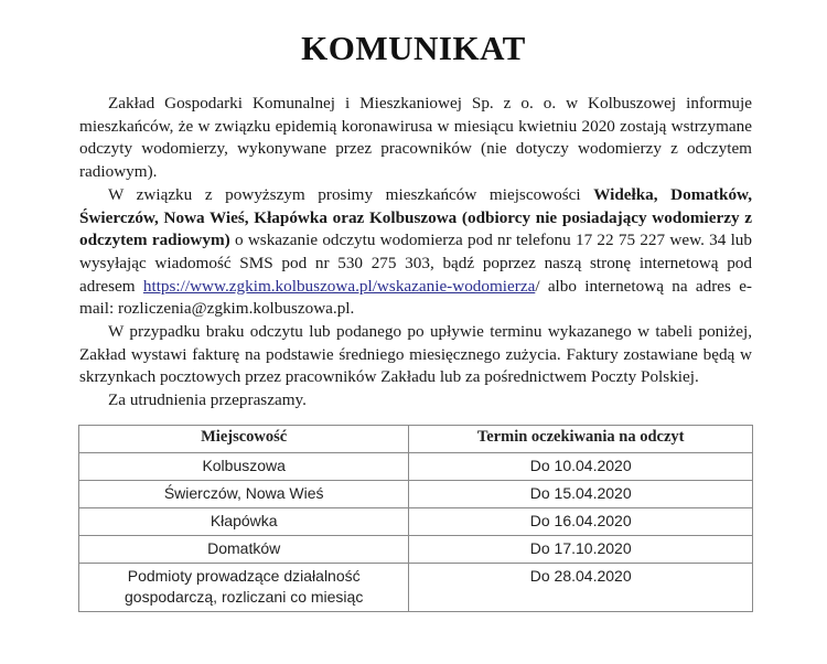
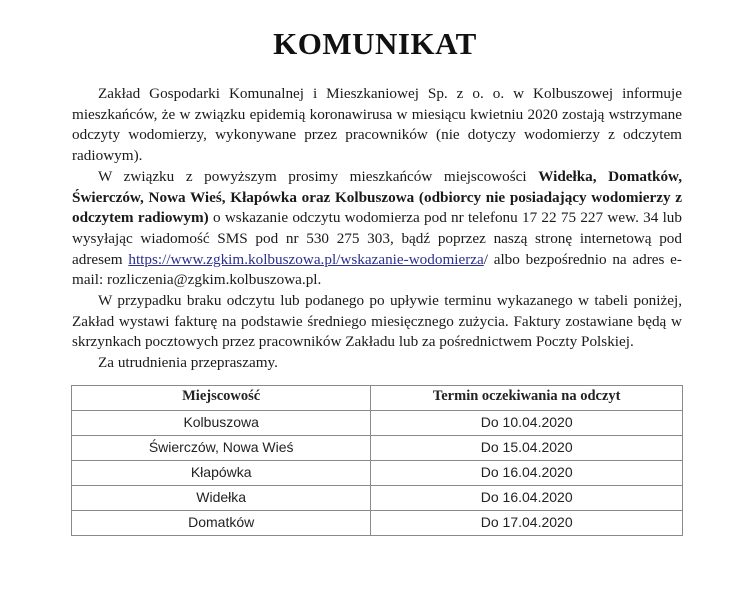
  KOMUNIKAT
  Zakład Gospodarki Komunalnej i Mieszkaniowej Sp. z o. o. w Kolbuszowej informuje mieszkańców, że w związku epidemią koronawirusa w miesiącu kwietniu 2020 zostają wstrzymane odczyty wodomierzy, wykonywane przez pracowników (nie dotyczy wodomierzy z odczytem radiowym).
- W związku z powyższym prosimy mieszkańców miejscowości Widełka, Domatków, Świerczów, Nowa Wieś, Kłapówka oraz Kolbuszowa (odbiorcy nie posiadający wodomierzy z odczytem radiowym) o wskazanie odczytu wodomierza pod nr telefonu 17 22 75 227 wew. 34 lub wysyłając wiadomość SMS pod nr 530 275 303, bądź poprzez naszą stronę internetową pod adresem https://www.zgkim.kolbuszowa.pl/wskazanie-wodomierza/ albo internetową na adres e-mail: rozliczenia@zgkim.kolbuszowa.pl.
+ W związku z powyższym prosimy mieszkańców miejscowości Widełka, Domatków, Świerczów, Nowa Wieś, Kłapówka oraz Kolbuszowa (odbiorcy nie posiadający wodomierzy z odczytem radiowym) o wskazanie odczytu wodomierza pod nr telefonu 17 22 75 227 wew. 34 lub wysyłając wiadomość SMS pod nr 530 275 303, bądź poprzez naszą stronę internetową pod adresem https://www.zgkim.kolbuszowa.pl/wskazanie-wodomierza/ albo bezpośrednio na adres e-mail: rozliczenia@zgkim.kolbuszowa.pl.
  W przypadku braku odczytu lub podanego po upływie terminu wykazanego w tabeli poniżej, Zakład wystawi fakturę na podstawie średniego miesięcznego zużycia. Faktury zostawiane będą w skrzynkach pocztowych przez pracowników Zakładu lub za pośrednictwem Poczty Polskiej.
  Za utrudnienia przepraszamy.
  Miejscowość	Termin oczekiwania na odczyt
  Kolbuszowa	Do 10.04.2020
  Świerczów, Nowa Wieś	Do 15.04.2020
  Kłapówka	Do 16.04.2020
+ Widełka	Do 16.04.2020
- Domatków	Do 17.10.2020
+ Domatków	Do 17.04.2020
- Podmioty prowadzące działalność gospodarczą, rozliczani co miesiąc	Do 28.04.2020
